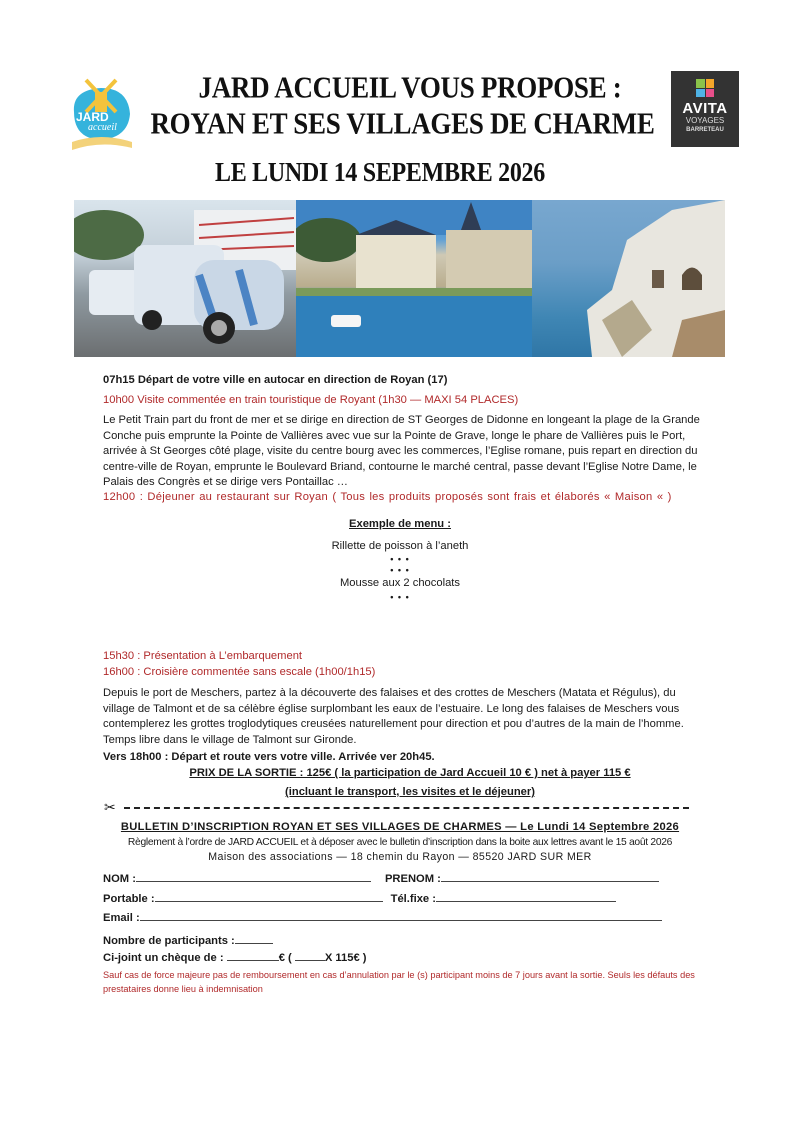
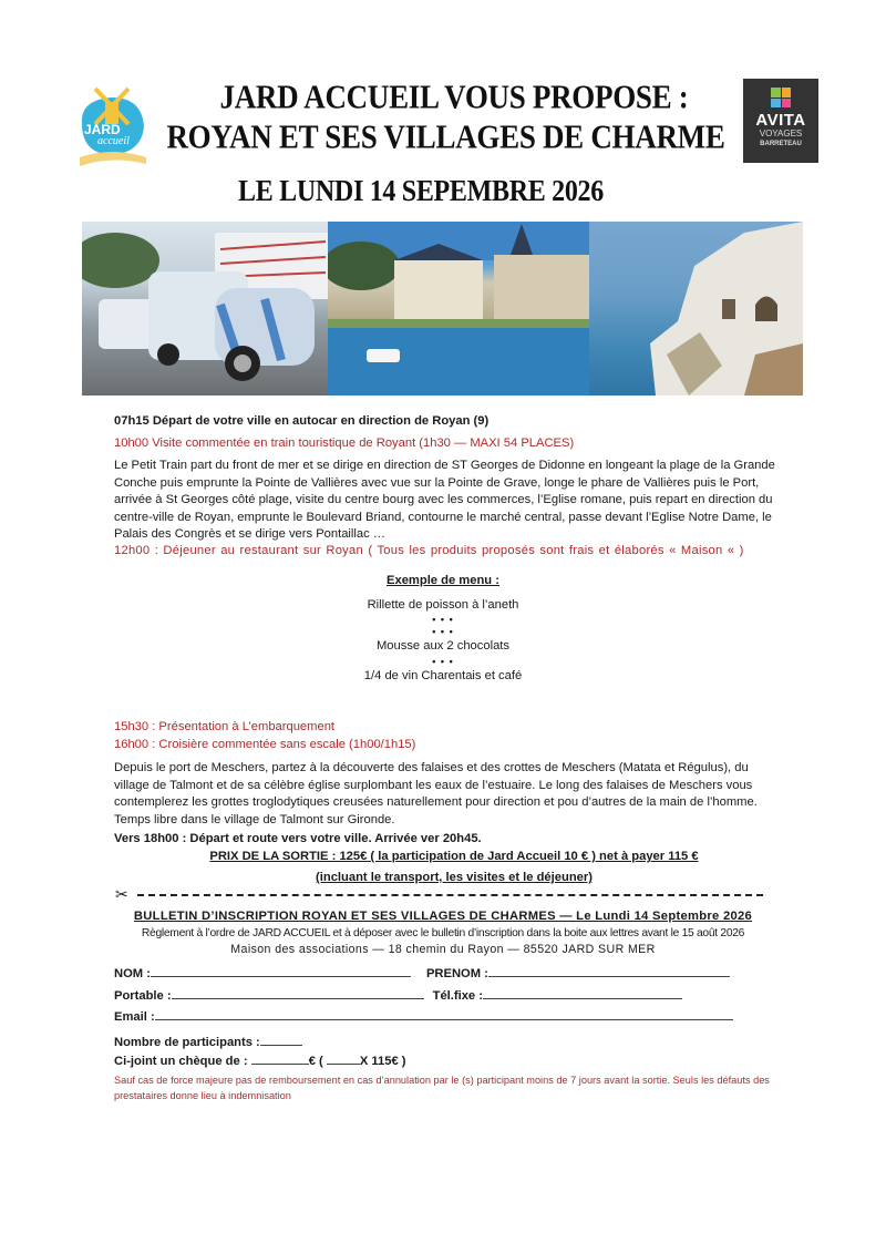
  JARD
  accueil
  JARD ACCUEIL VOUS PROPOSE :
  ROYAN ET SES VILLAGES DE CHARME
  LE LUNDI 14 SEPEMBRE 2026
  AVITA
  VOYAGES
- 07h15 Départ de votre ville en autocar en direction de Royan (17)
+ 07h15 Départ de votre ville en autocar en direction de Royan (9)
  10h00 Visite commentée en train touristique de Royant (1h30 — MAXI 54 PLACES)
  Le Petit Train part du front de mer et se dirige en direction de ST Georges de Didonne en longeant la plage de la Grande Conche puis emprunte la Pointe de Vallières avec vue sur la Pointe de Grave, longe le phare de Vallières puis le Port, arrivée à St Georges côté plage, visite du centre bourg avec les commerces, l’Eglise romane, puis repart en direction du centre-ville de Royan, emprunte le Boulevard Briand, contourne le marché central, passe devant l’Eglise Notre Dame, le Palais des Congrès et se dirige vers Pontaillac …
  12h00 : Déjeuner au restaurant sur Royan ( Tous les produits proposés sont frais et élaborés « Maison « )
  Exemple de menu :
  Rillette de poisson à l’aneth
  • • •
  • • •
  Mousse aux 2 chocolats
  • • •
+ 1/4 de vin Charentais et café
  15h30 : Présentation à L’embarquement
  16h00 : Croisière commentée sans escale (1h00/1h15)
  Depuis le port de Meschers, partez à la découverte des falaises et des crottes de Meschers (Matata et Régulus), du village de Talmont et de sa célèbre église surplombant les eaux de l’estuaire. Le long des falaises de Meschers vous contemplerez les grottes troglodytiques creusées naturellement pour direction et pou d’autres de la main de l’homme. Temps libre dans le village de Talmont sur Gironde.
  Vers 18h00 : Départ et route vers votre ville. Arrivée ver 20h45.
  PRIX DE LA SORTIE : 125€ ( la participation de Jard Accueil 10 € ) net à payer 115 €
  (incluant le transport, les visites et le déjeuner)
  ✂
  BULLETIN D’INSCRIPTION ROYAN ET SES VILLAGES DE CHARMES — Le Lundi 14 Septembre 2026
  Règlement à l’ordre de JARD ACCUEIL et à déposer avec le bulletin d’inscription dans la boite aux lettres avant le 15 août 2026
  Maison des associations — 18 chemin du Rayon — 85520 JARD SUR MER
  NOM : PRENOM :
  Portable : Tél.fixe :
  Email :
  Nombre de participants :
  Ci-joint un chèque de : € ( X 115€ )
  Sauf cas de force majeure pas de remboursement en cas d’annulation par le (s) participant moins de 7 jours avant la sortie. Seuls les défauts des prestataires donne lieu à indemnisation
